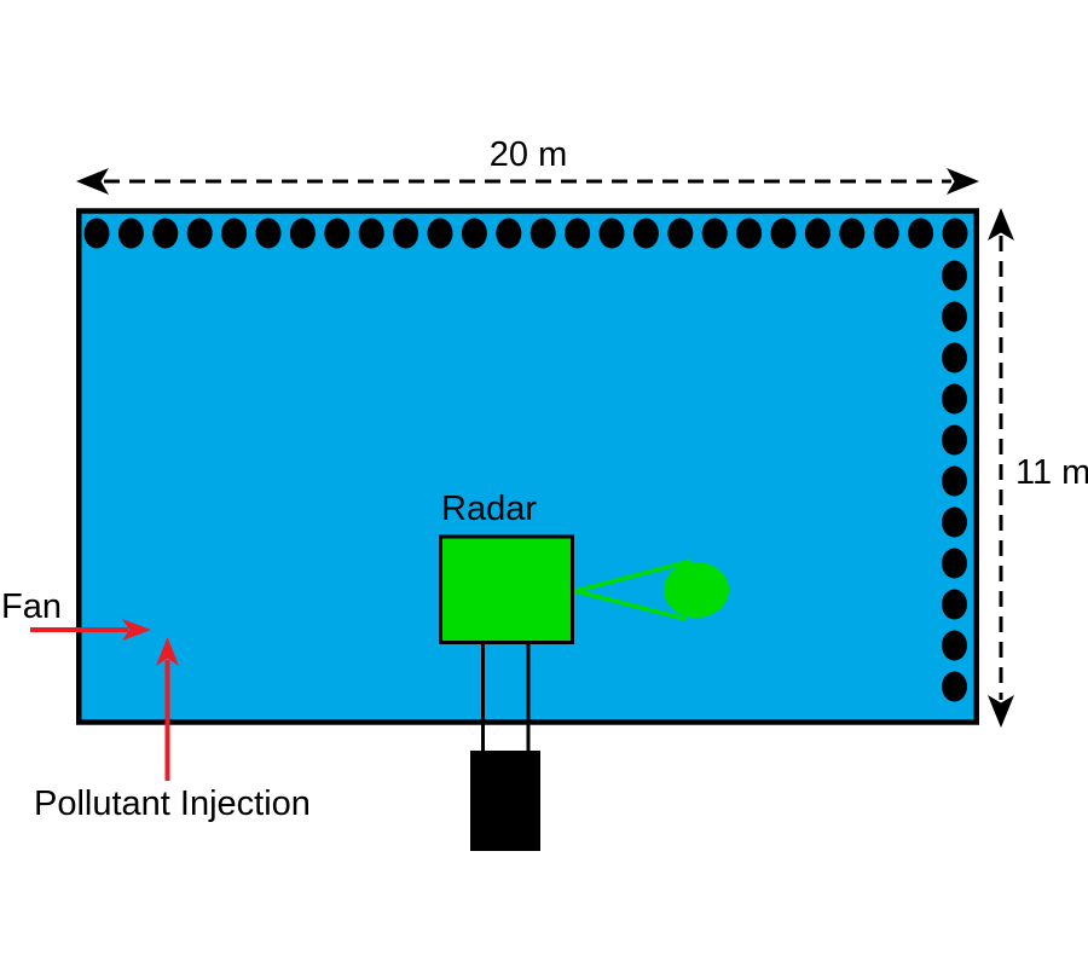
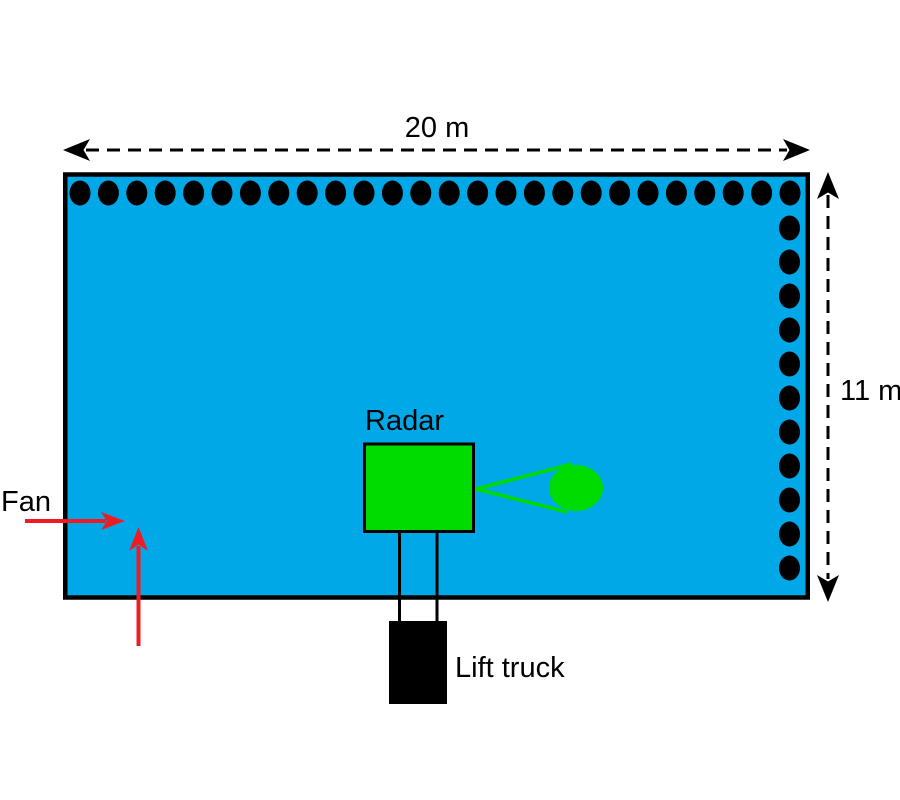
  20 m
  11 m
  Radar
+ Lift truck
  Fan
- Pollutant Injection
